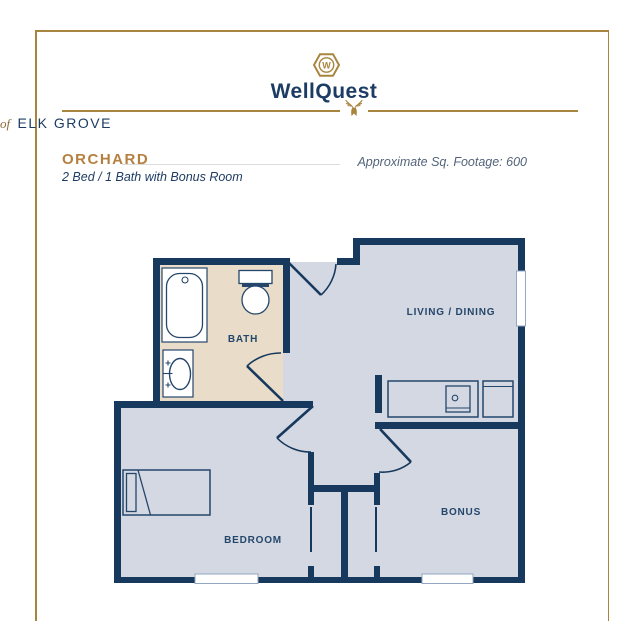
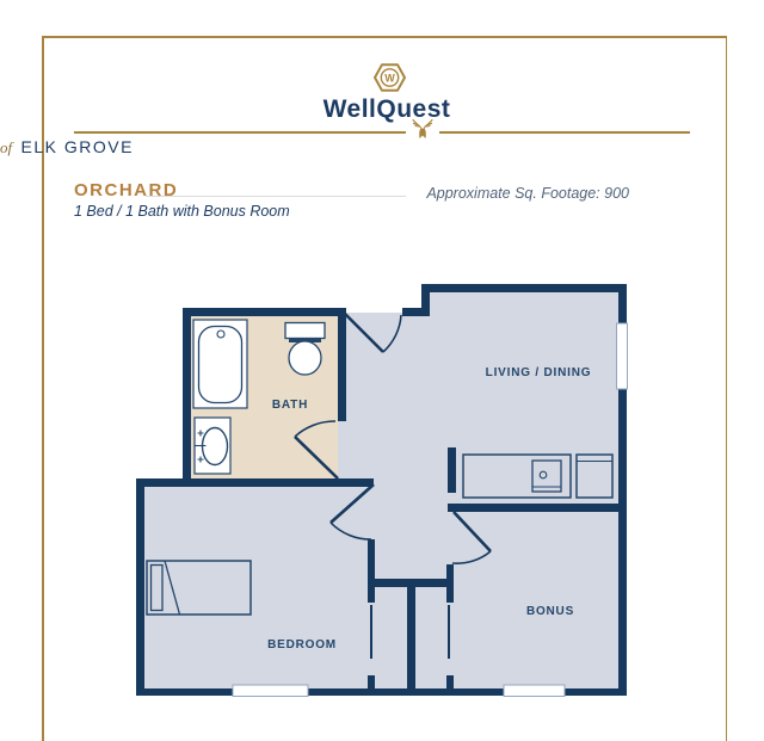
  W
  WellQuest
  of ELK GROVE
  ORCHARD
- 2 Bed / 1 Bath with Bonus Room
+ 1 Bed / 1 Bath with Bonus Room
- Approximate Sq. Footage: 600
+ Approximate Sq. Footage: 900
  BATH
  LIVING / DINING
  BEDROOM
  BONUS
